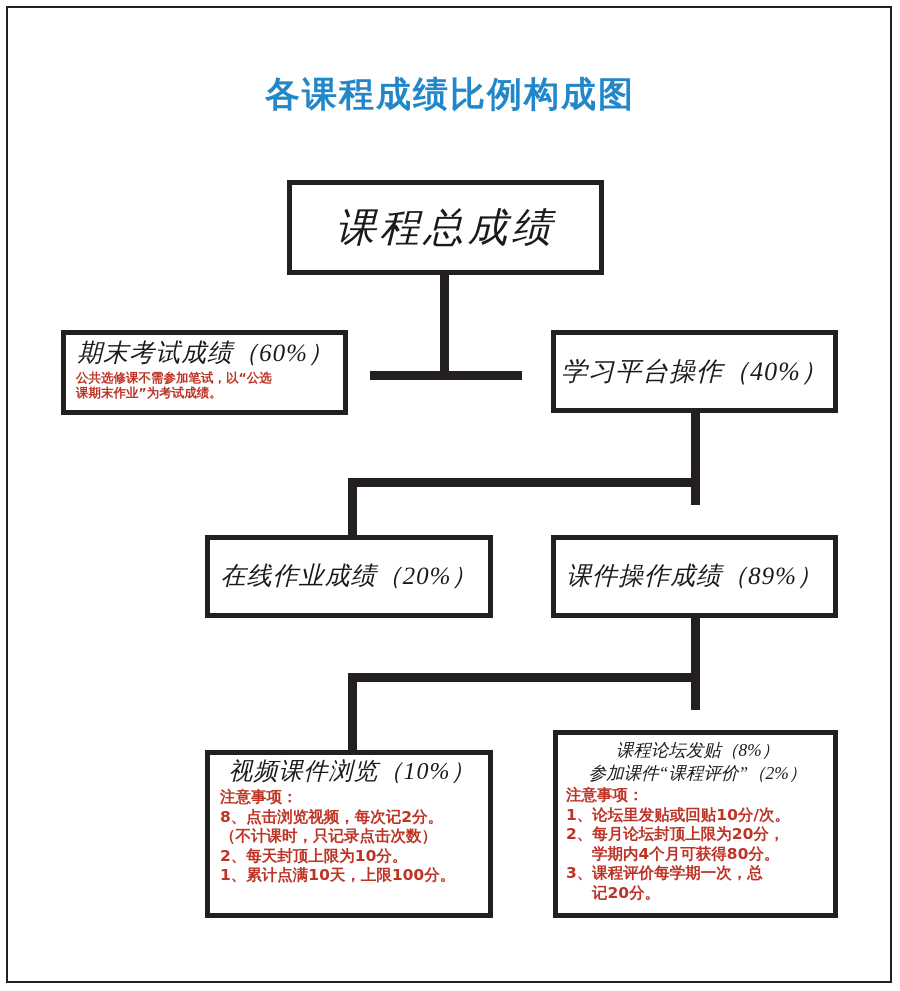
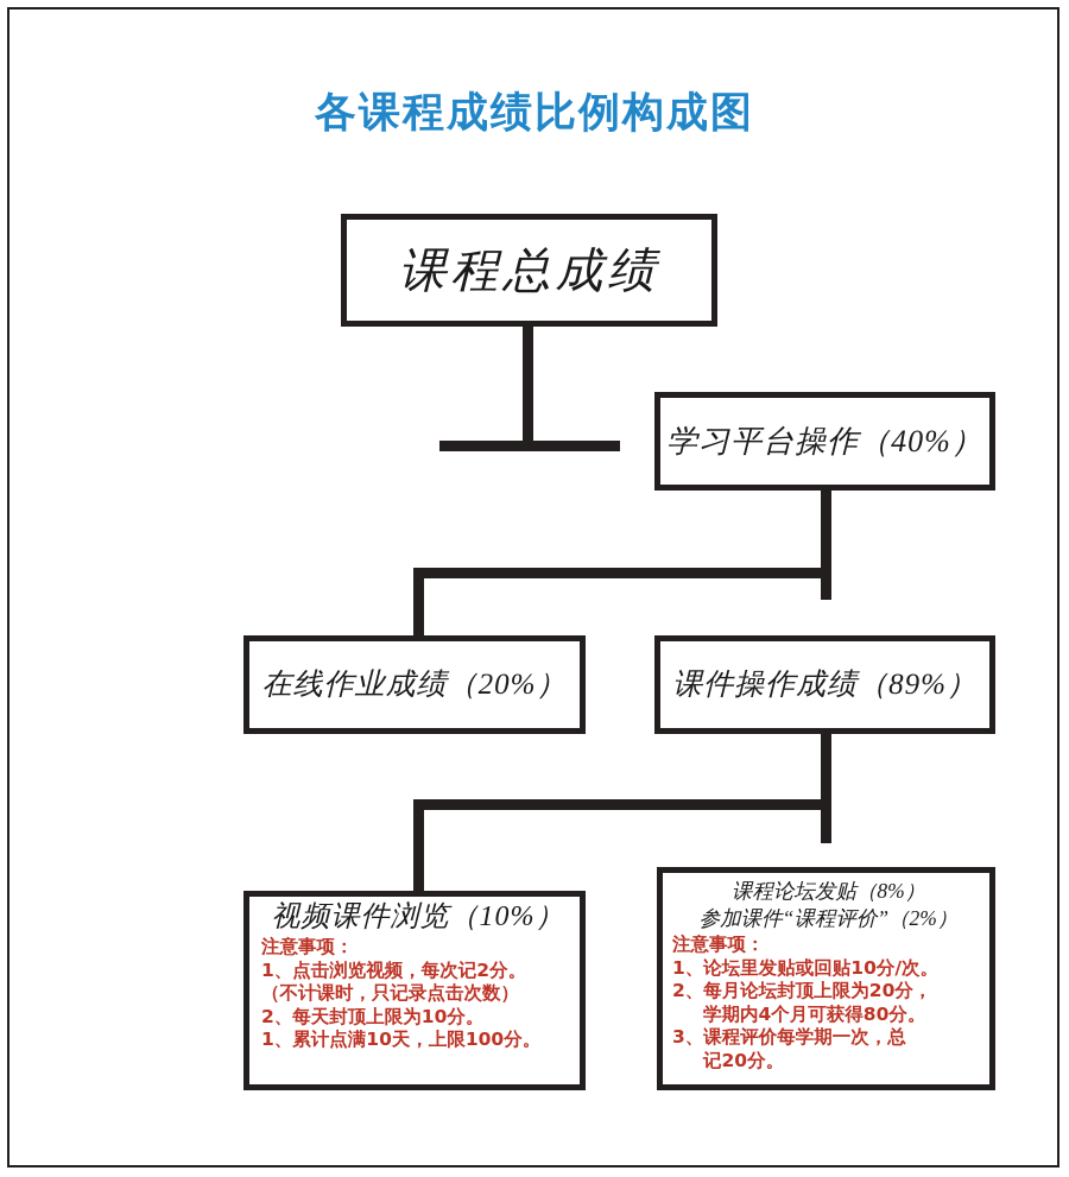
  各课程成绩比例构成图
  课程总成绩
- 期末考试成绩（60%）
- 公共选修课不需参加笔试，以“公选
- 课期末作业”为考试成绩。
  学习平台操作（40%）
  在线作业成绩（20%）
  课件操作成绩（89%）
  视频课件浏览（10%）
  注意事项：
- 8、点击浏览视频，每次记2分。
+ 1、点击浏览视频，每次记2分。
  （不计课时，只记录点击次数）
  2、每天封顶上限为10分。
  1、累计点满10天，上限100分。
  课程论坛发贴（8%）
  参加课件“课程评价”（2%）
  注意事项：
  1、论坛里发贴或回贴10分/次。
  2、每月论坛封顶上限为20分，
  学期内4个月可获得80分。
  3、课程评价每学期一次，总
  记20分。
